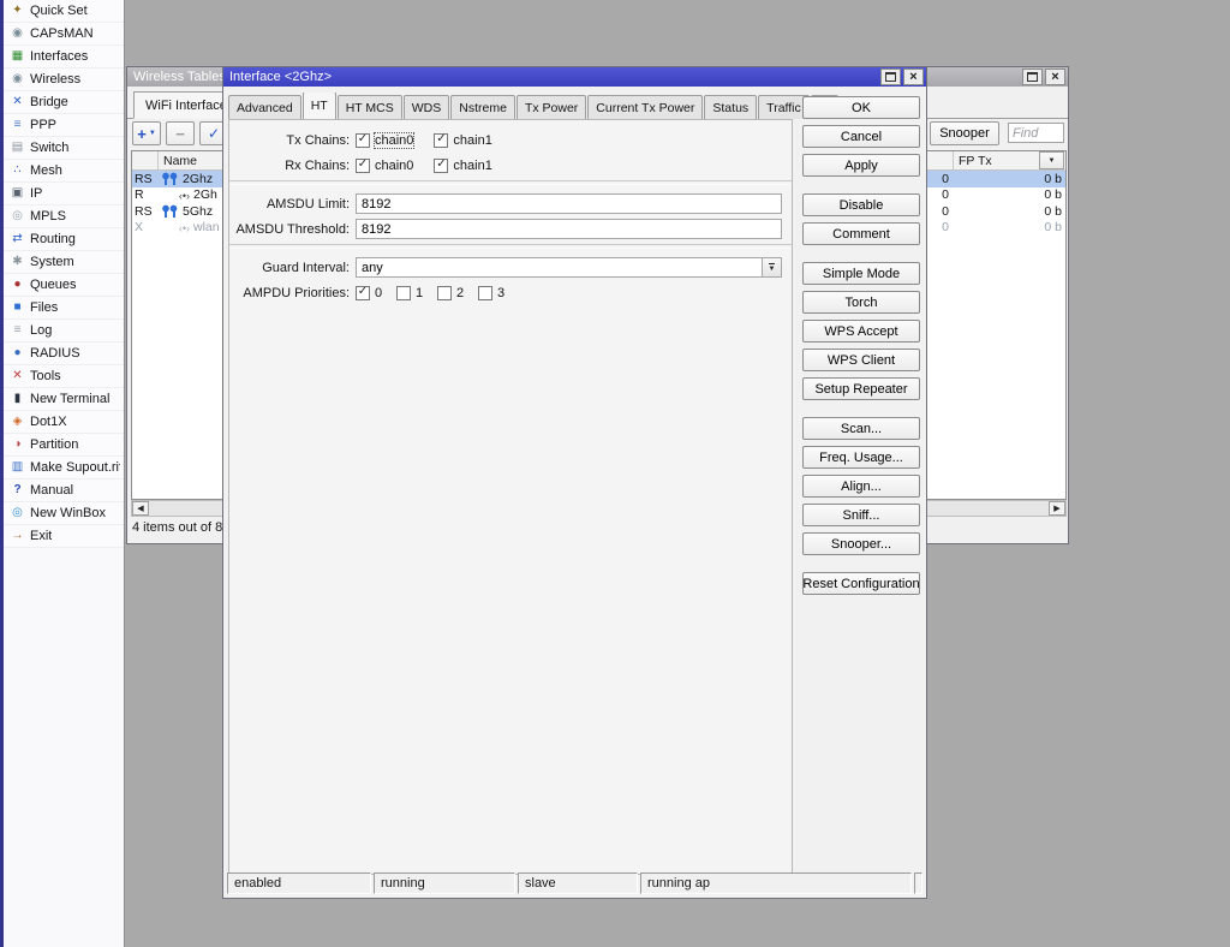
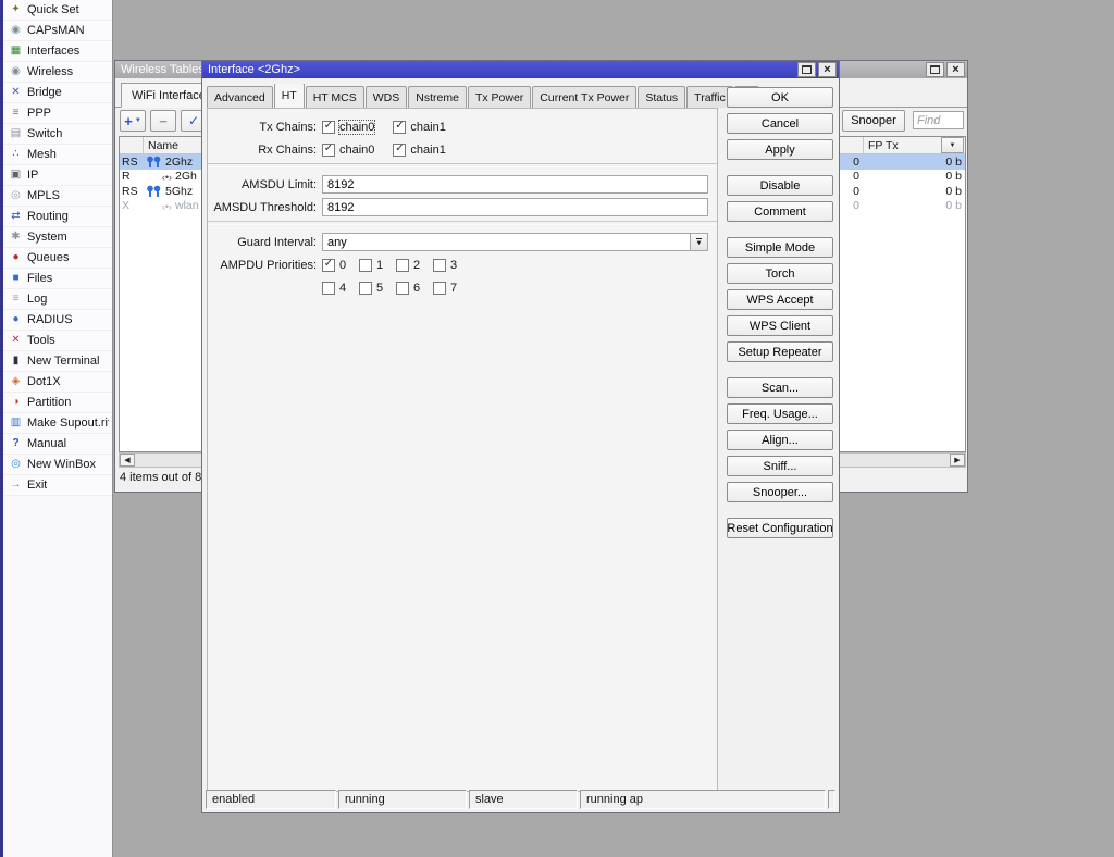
  ✦
  Quick Set
  ◉
  CAPsMAN
  ▦
  Interfaces
  ◉
  Wireless
  ✕
  Bridge
  ≡
  PPP
  ▤
  Switch
  ∴
  Mesh
  ▣
  IP
  ◎
  MPLS
  ⇄
  Routing
  ✱
  System
  ●
  Queues
  ■
  Files
  ≡
  Log
  ●
  RADIUS
  ✕
  Tools
  ▮
  New Terminal
  ◈
  Dot1X
  ◑
  Partition
  ▥
  Make Supout.ri
  ?
  Manual
  ◎
  New WinBox
  →
  Exit
  Wireless Table
  WiFi Interfac
  +
  −
  ✓
  Snooper
  Find
  Name
  FP Tx
  RS
  2Ghz
  0
  0 b
  R
  2Gh
  0
  0 b
  RS
  5Ghz
  0
  0 b
  X
  wlan
  0
  0 b
  4 items out of 8
  Interface <2Ghz>
  Advanced
  HT
  HT MCS
  WDS
  Nstreme
  Tx Power
  Current Tx Power
  Status
  Traffic
  Tx Chains:
  chain0
  chain1
  Rx Chains:
  chain0
  chain1
  AMSDU Limit:
  8192
  AMSDU Threshold:
  8192
  Guard Interval:
  any
  AMPDU Priorities:
  0
  1
  2
  3
+ 4
+ 5
+ 6
+ 7
  OK
  Cancel
  Apply
  Disable
  Comment
  Simple Mode
  Torch
  WPS Accept
  WPS Client
  Setup Repeater
  Scan...
  Freq. Usage...
  Align...
  Sniff...
  Snooper...
  Reset Configuration
  enabled
  running
  slave
  running ap
